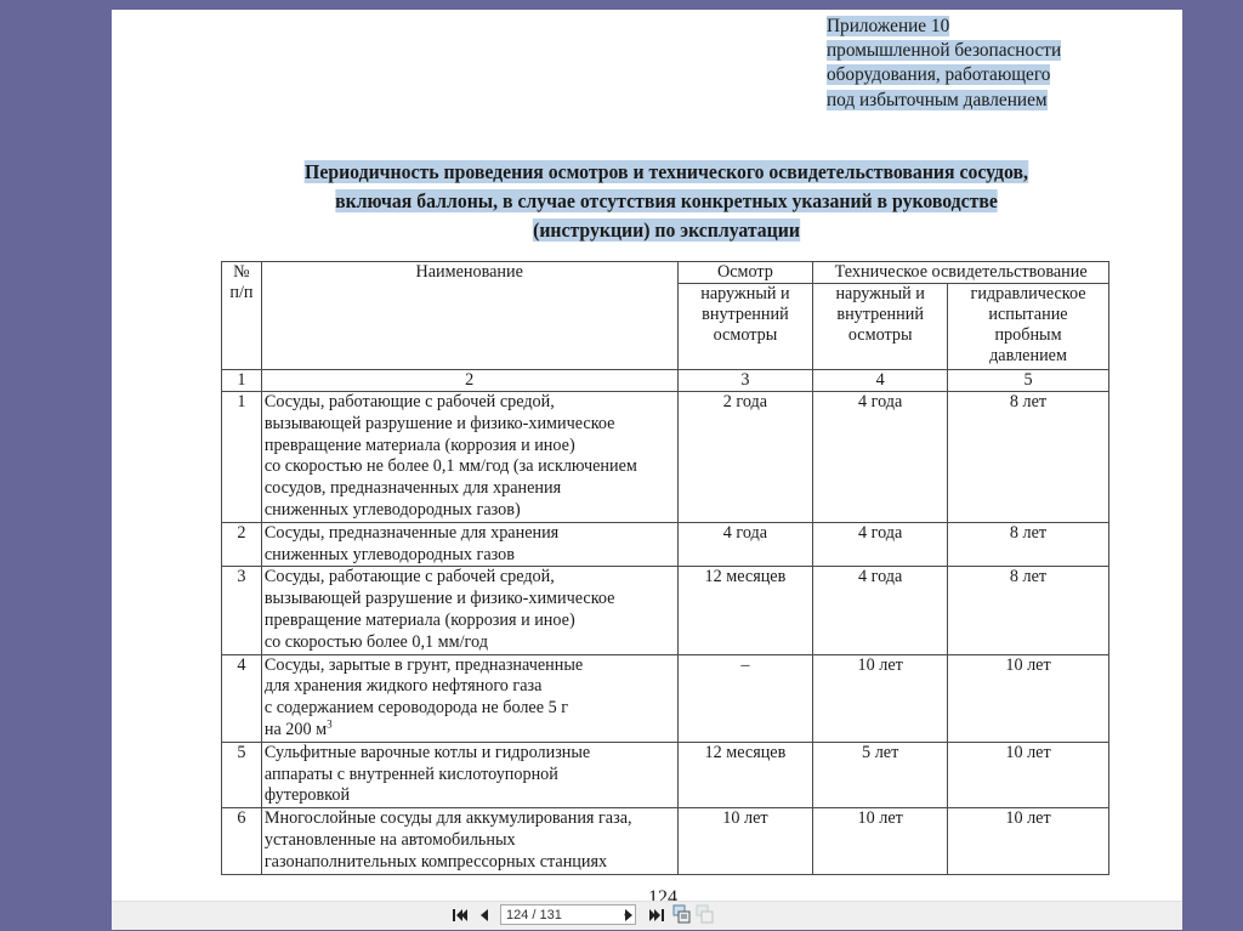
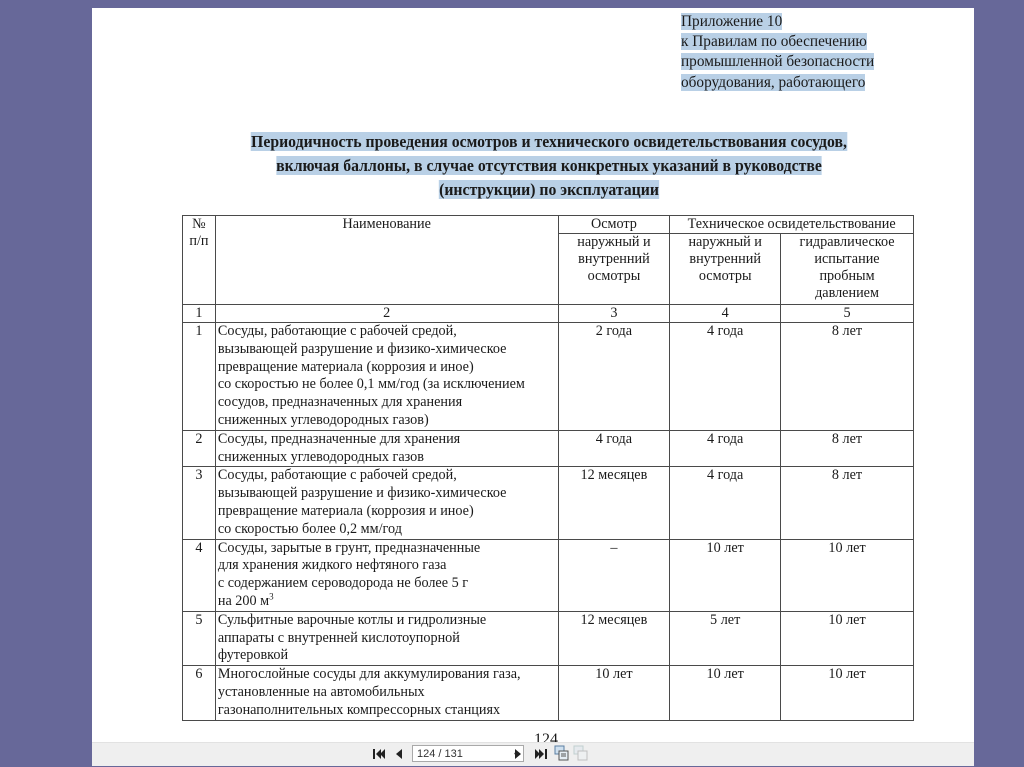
  Приложение 10
+ к Правилам по обеспечению
  промышленной безопасности
  оборудования, работающего
- под избыточным давлением
  Периодичность проведения осмотров и технического освидетельствования сосудов,
  включая баллоны, в случае отсутствия конкретных указаний в руководстве
  (инструкции) по эксплуатации
  № п/п	Наименование	Осмотр	Техническое освидетельствование
  наружный и внутренний осмотры	наружный и внутренний осмотры	гидравлическое испытание пробным давлением
  1	2	3	4	5
  1	Сосуды, работающие с рабочей средой, вызывающей разрушение и физико-химическое превращение материала (коррозия и иное) со скоростью не более 0,1 мм/год (за исключением сосудов, предназначенных для хранения сниженных углеводородных газов)	2 года	4 года	8 лет
  2	Сосуды, предназначенные для хранения сниженных углеводородных газов	4 года	4 года	8 лет
- 3	Сосуды, работающие с рабочей средой, вызывающей разрушение и физико-химическое превращение материала (коррозия и иное) со скоростью более 0,1 мм/год	12 месяцев	4 года	8 лет
+ 3	Сосуды, работающие с рабочей средой, вызывающей разрушение и физико-химическое превращение материала (коррозия и иное) со скоростью более 0,2 мм/год	12 месяцев	4 года	8 лет
  4	Сосуды, зарытые в грунт, предназначенные для хранения жидкого нефтяного газа с содержанием сероводорода не более 5 г на 200 м3	–	10 лет	10 лет
  5	Сульфитные варочные котлы и гидролизные аппараты с внутренней кислотоупорной футеровкой	12 месяцев	5 лет	10 лет
  6	Многослойные сосуды для аккумулирования газа, установленные на автомобильных газонаполнительных компрессорных станциях	10 лет	10 лет	10 лет
  124
  124 / 131
